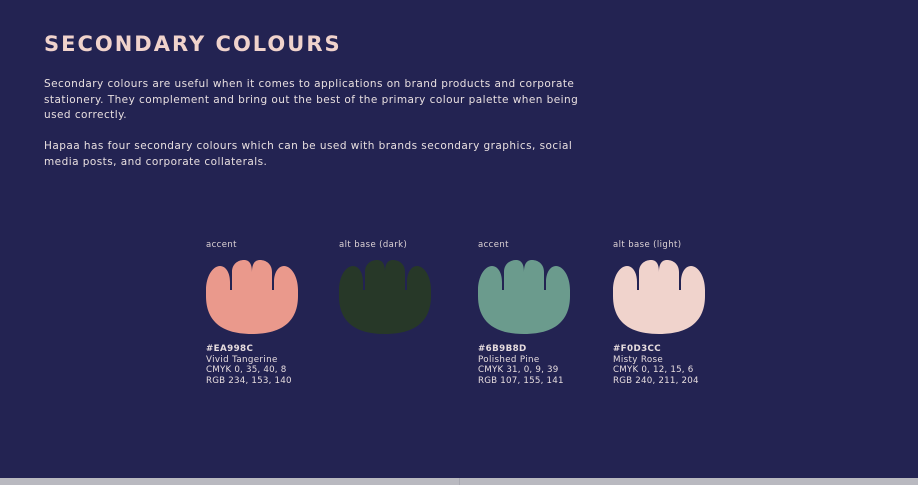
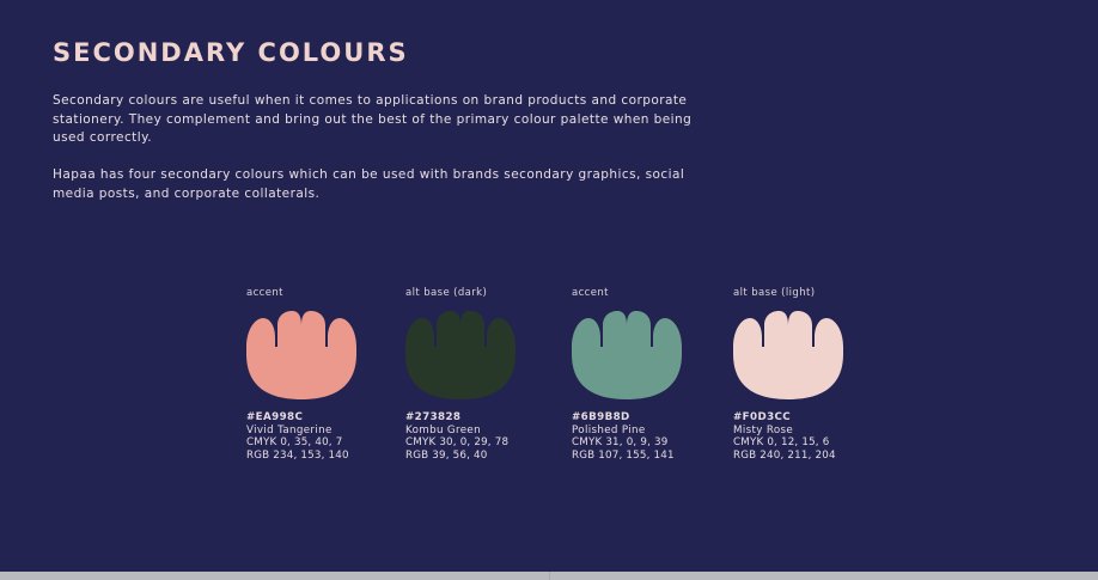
  SECONDARY COLOURS
  Secondary colours are useful when it comes to applications on brand products and corporate stationery. They complement and bring out the best of the primary colour palette when being used correctly.
  Hapaa has four secondary colours which can be used with brands secondary graphics, social media posts, and corporate collaterals.
  accent
  #EA998C
  Vivid Tangerine
- CMYK 0, 35, 40, 8
+ CMYK 0, 35, 40, 7
  RGB 234, 153, 140
  alt base (dark)
+ #273828
+ Kombu Green
+ CMYK 30, 0, 29, 78
+ RGB 39, 56, 40
  accent
  #6B9B8D
  Polished Pine
  CMYK 31, 0, 9, 39
  RGB 107, 155, 141
  alt base (light)
  #F0D3CC
  Misty Rose
  CMYK 0, 12, 15, 6
  RGB 240, 211, 204
